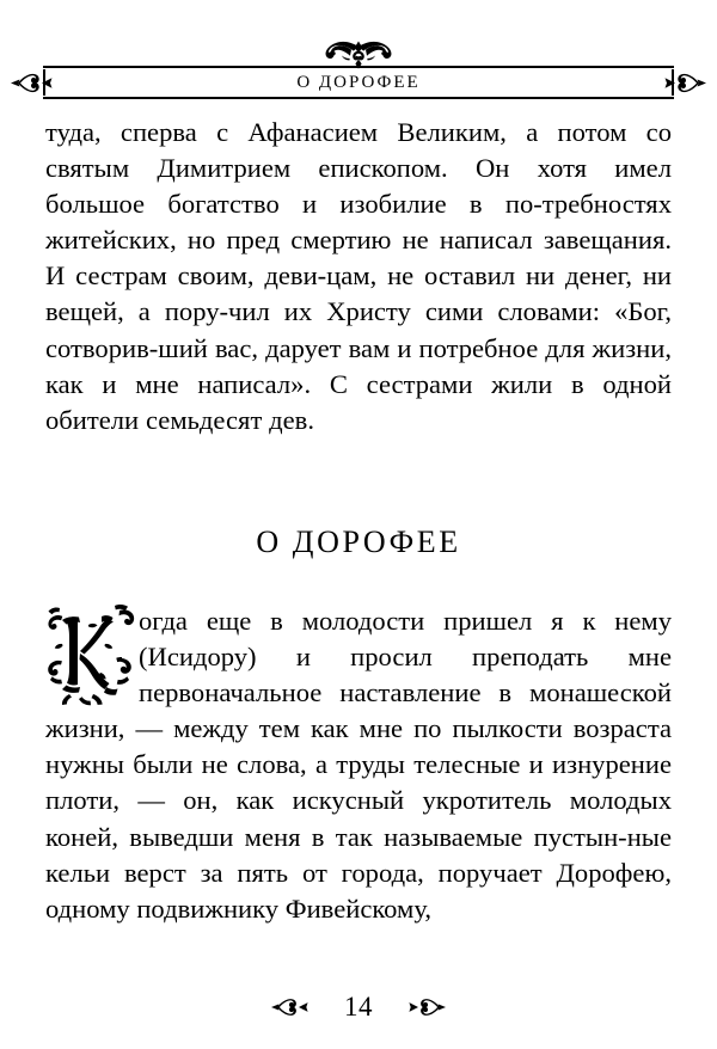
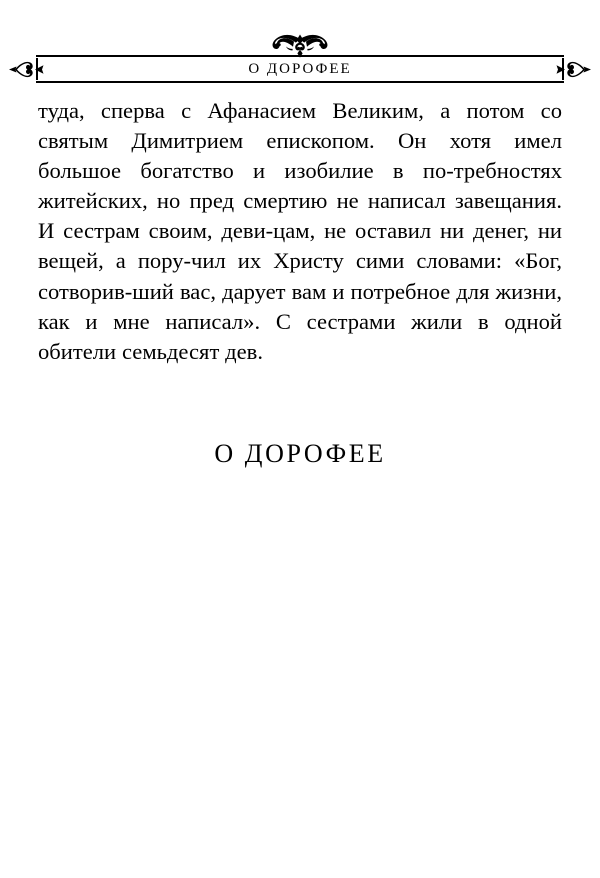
  О ДОРОФЕЕ
  туда, сперва с Афанасием Великим, а потом со святым Димитрием епископом. Он хотя имел большое богатство и изобилие в по-требностях житейских, но пред смертию не написал завещания. И сестрам своим, деви-цам, не оставил ни денег, ни вещей, а пору-чил их Христу сими словами: «Бог, сотворив-ший вас, дарует вам и потребное для жизни, как и мне написал». С сестрами жили в одной обители семьдесят дев.
  О ДОРОФЕЕ
- огда еще в молодости пришел я к нему (Исидору) и просил преподать мне первоначальное наставление в монашеской жизни, — между тем как мне по пылкости возраста нужны были не слова, а труды телесные и изнурение плоти, — он, как искусный укротитель молодых коней, выведши меня в так называемые пустын-ные кельи верст за пять от города, поручает Дорофею, одному подвижнику Фивейскому,
- 14
